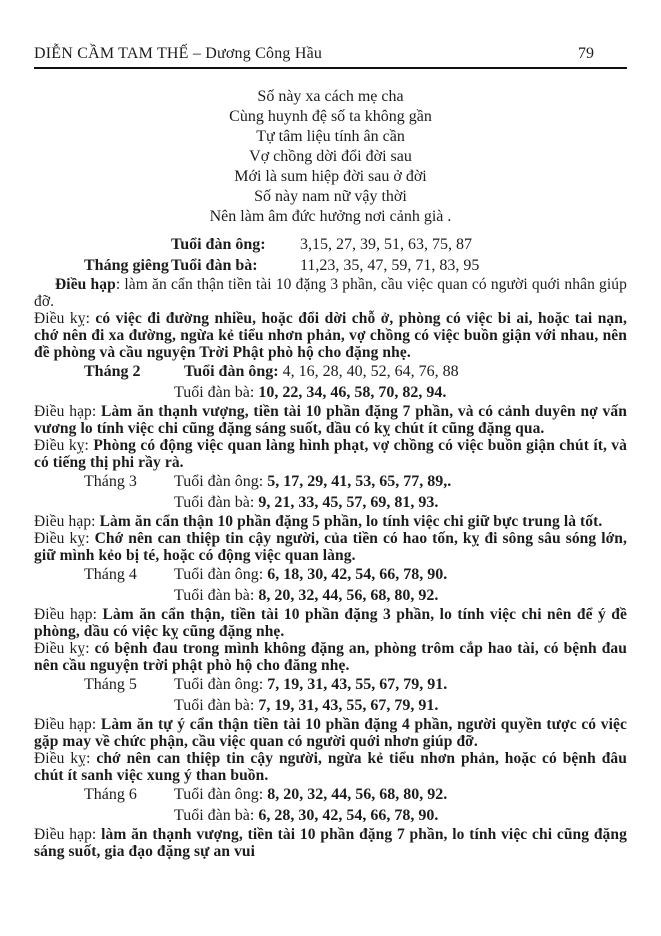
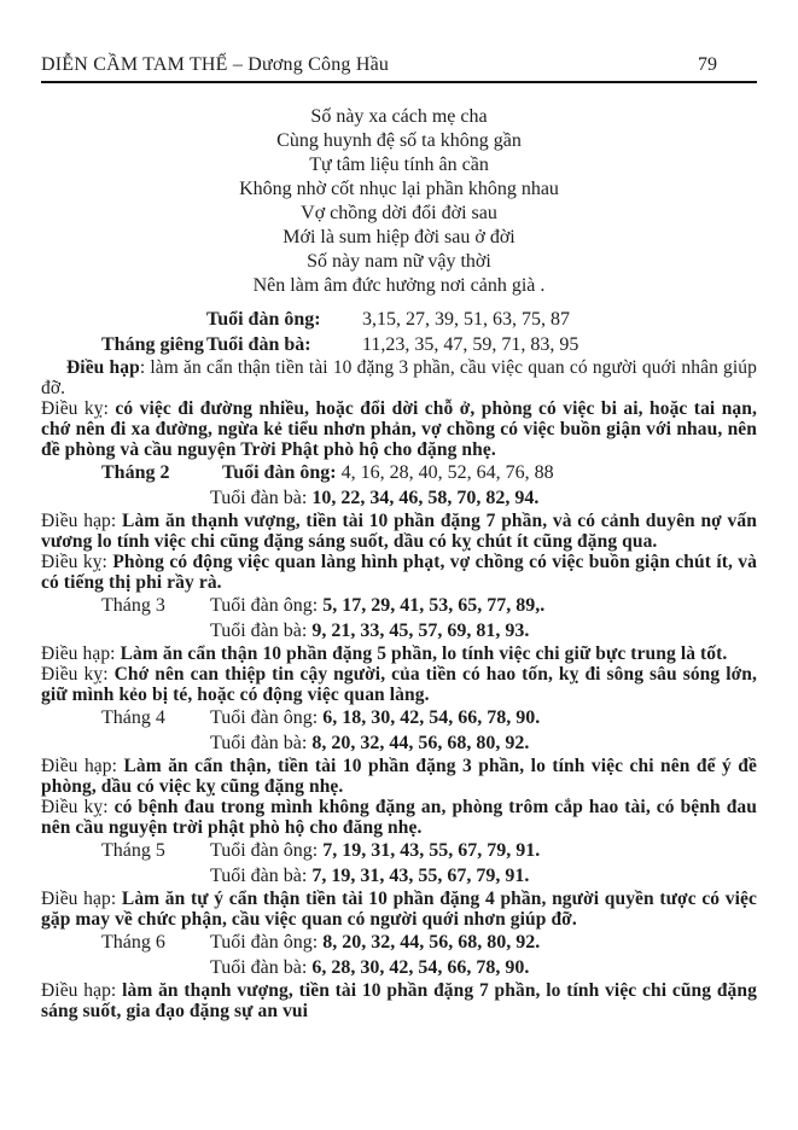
  DIỄN CẦM TAM THẾ – Dương Công Hầu
  79
  Số này xa cách mẹ cha
  Cùng huynh đệ số ta không gần
  Tự tâm liệu tính ân cần
+ Không nhờ cốt nhục lại phần không nhau
  Vợ chồng dời đổi đời sau
  Mới là sum hiệp đời sau ở đời
  Số này nam nữ vậy thời
  Nên làm âm đức hưởng nơi cảnh già .
  Tuổi đàn ông:
  3,15, 27, 39, 51, 63, 75, 87
  Tháng giêng
  Tuổi đàn bà:
  11,23, 35, 47, 59, 71, 83, 95
  Điều hạp: làm ăn cẩn thận tiền tài 10 đặng 3 phần, cầu việc quan có người quới nhân giúp đỡ.
  Điều kỵ: có việc đi đường nhiều, hoặc đổi dời chỗ ở, phòng có việc bi ai, hoặc tai nạn, chớ nên đi xa đường, ngừa kẻ tiểu nhơn phản, vợ chồng có việc buồn giận với nhau, nên đề phòng và cầu nguyện Trời Phật phò hộ cho đặng nhẹ.
  Tháng 2
  Tuổi đàn ông: 4, 16, 28, 40, 52, 64, 76, 88
  Tuổi đàn bà: 10, 22, 34, 46, 58, 70, 82, 94.
  Điều hạp: Làm ăn thạnh vượng, tiền tài 10 phần đặng 7 phần, và có cảnh duyên nợ vấn vương lo tính việc chi cũng đặng sáng suốt, dầu có kỵ chút ít cũng đặng qua.
  Điều kỵ: Phòng có động việc quan làng hình phạt, vợ chồng có việc buồn giận chút ít, và có tiếng thị phi rầy rà.
  Tháng 3
  Tuổi đàn ông: 5, 17, 29, 41, 53, 65, 77, 89,.
  Tuổi đàn bà: 9, 21, 33, 45, 57, 69, 81, 93.
  Điều hạp: Làm ăn cẩn thận 10 phần đặng 5 phần, lo tính việc chi giữ bực trung là tốt.
  Điều kỵ: Chớ nên can thiệp tin cậy người, của tiền có hao tốn, kỵ đi sông sâu sóng lớn, giữ mình kẻo bị té, hoặc có động việc quan làng.
  Tháng 4
  Tuổi đàn ông: 6, 18, 30, 42, 54, 66, 78, 90.
  Tuổi đàn bà: 8, 20, 32, 44, 56, 68, 80, 92.
  Điều hạp: Làm ăn cẩn thận, tiền tài 10 phần đặng 3 phần, lo tính việc chi nên để ý đề phòng, dầu có việc kỵ cũng đặng nhẹ.
  Điều kỵ: có bệnh đau trong mình không đặng an, phòng trôm cắp hao tài, có bệnh đau nên cầu nguyện trời phật phò hộ cho đăng nhẹ.
  Tháng 5
  Tuổi đàn ông: 7, 19, 31, 43, 55, 67, 79, 91.
  Tuổi đàn bà: 7, 19, 31, 43, 55, 67, 79, 91.
  Điều hạp: Làm ăn tự ý cẩn thận tiền tài 10 phần đặng 4 phần, người quyền tược có việc gặp may về chức phận, cầu việc quan có người quới nhơn giúp đỡ.
- Điều kỵ: chớ nên can thiệp tin cậy người, ngừa kẻ tiểu nhơn phản, hoặc có bệnh đâu chút ít sanh việc xung ý than buồn.
  Tháng 6
  Tuổi đàn ông: 8, 20, 32, 44, 56, 68, 80, 92.
  Tuổi đàn bà: 6, 28, 30, 42, 54, 66, 78, 90.
  Điều hạp: làm ăn thạnh vượng, tiền tài 10 phần đặng 7 phần, lo tính việc chi cũng đặng sáng suốt, gia đạo đặng sự an vui
